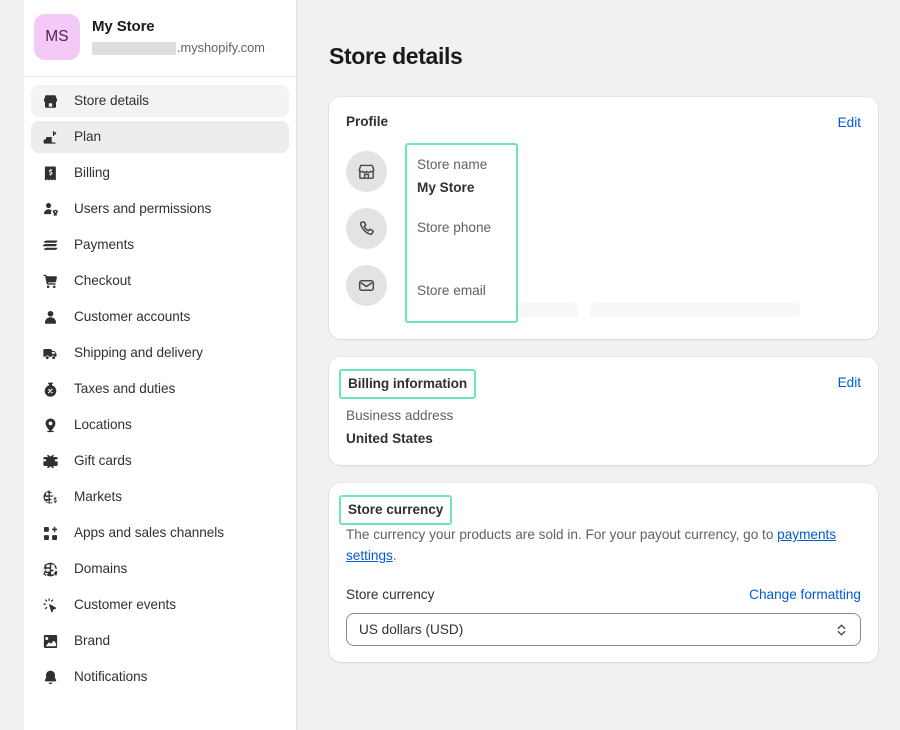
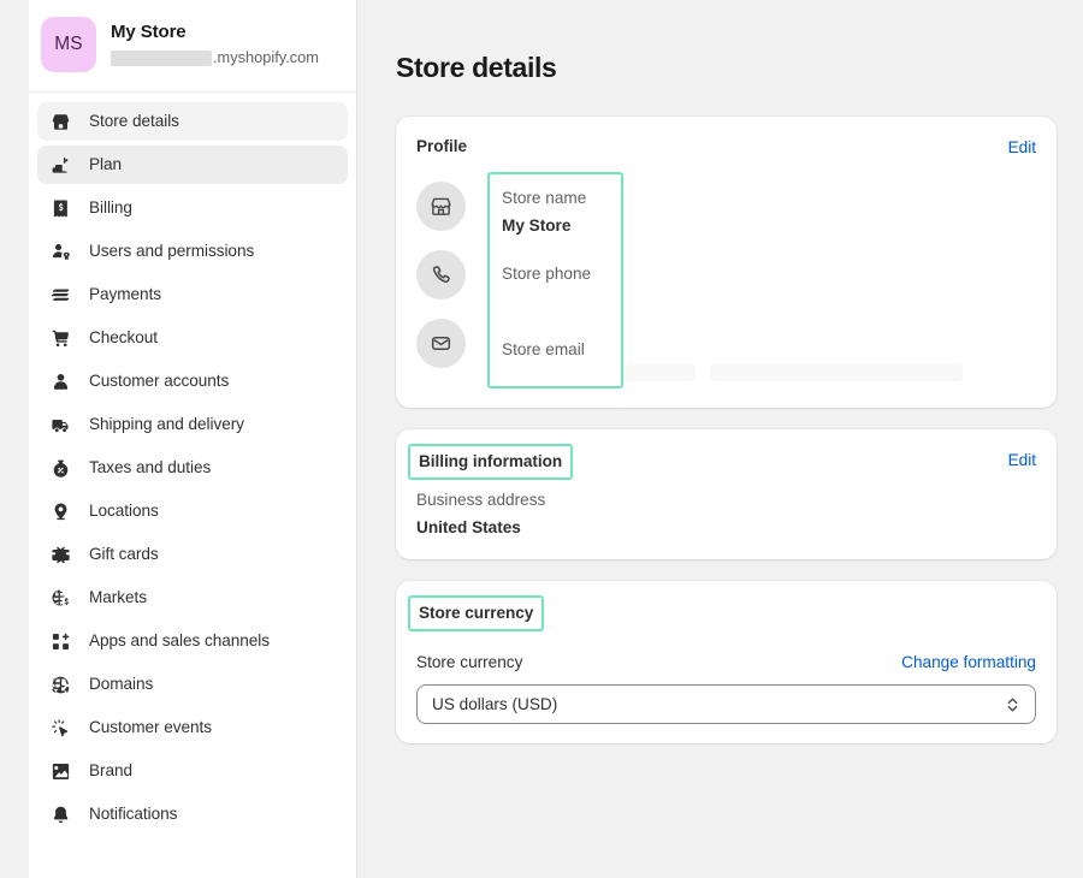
  MS
  My Store
  .myshopify.com
  Store details
  Plan
  Billing
  Users and permissions
  Payments
  Checkout
  Customer accounts
  Shipping and delivery
  Taxes and duties
  Locations
  Gift cards
  Markets
  Apps and sales channels
  Domains
  Customer events
  Brand
  Notifications
  Store details
  Profile
  Edit
  Store name
  My Store
  Store phone
  Store email
  Billing information
  Edit
  Business address
  United States
  Store currency
- The currency your products are sold in. For your payout currency, go to payments settings.
  Store currency
  Change formatting
  US dollars (USD)
